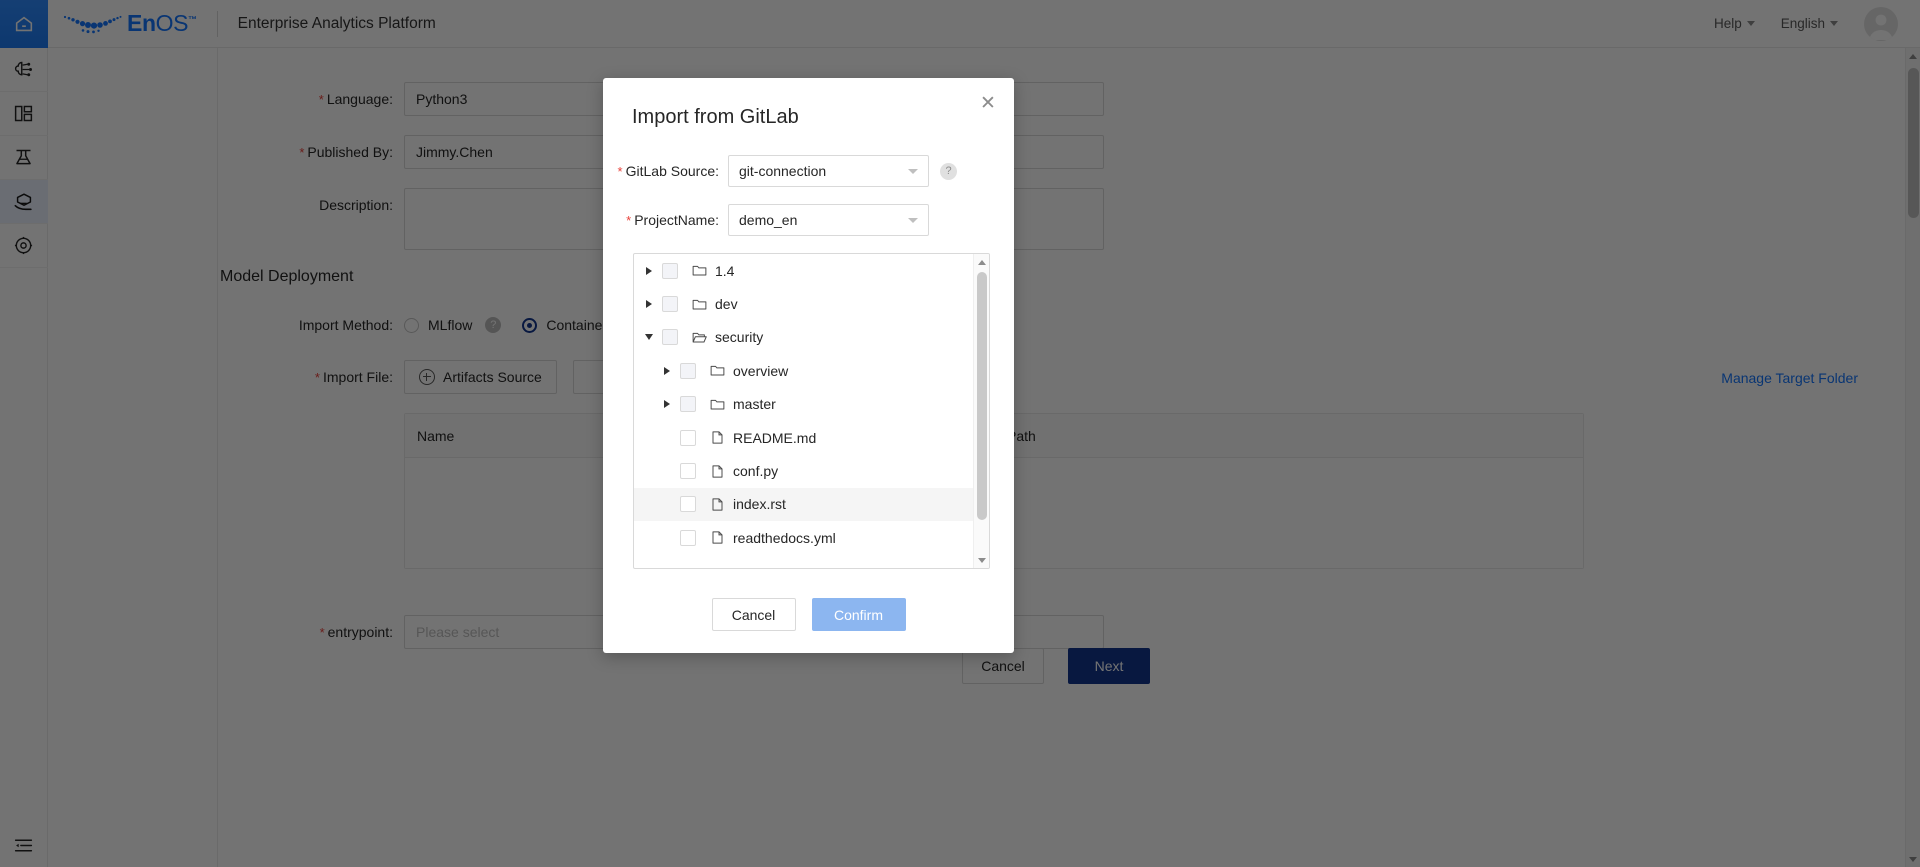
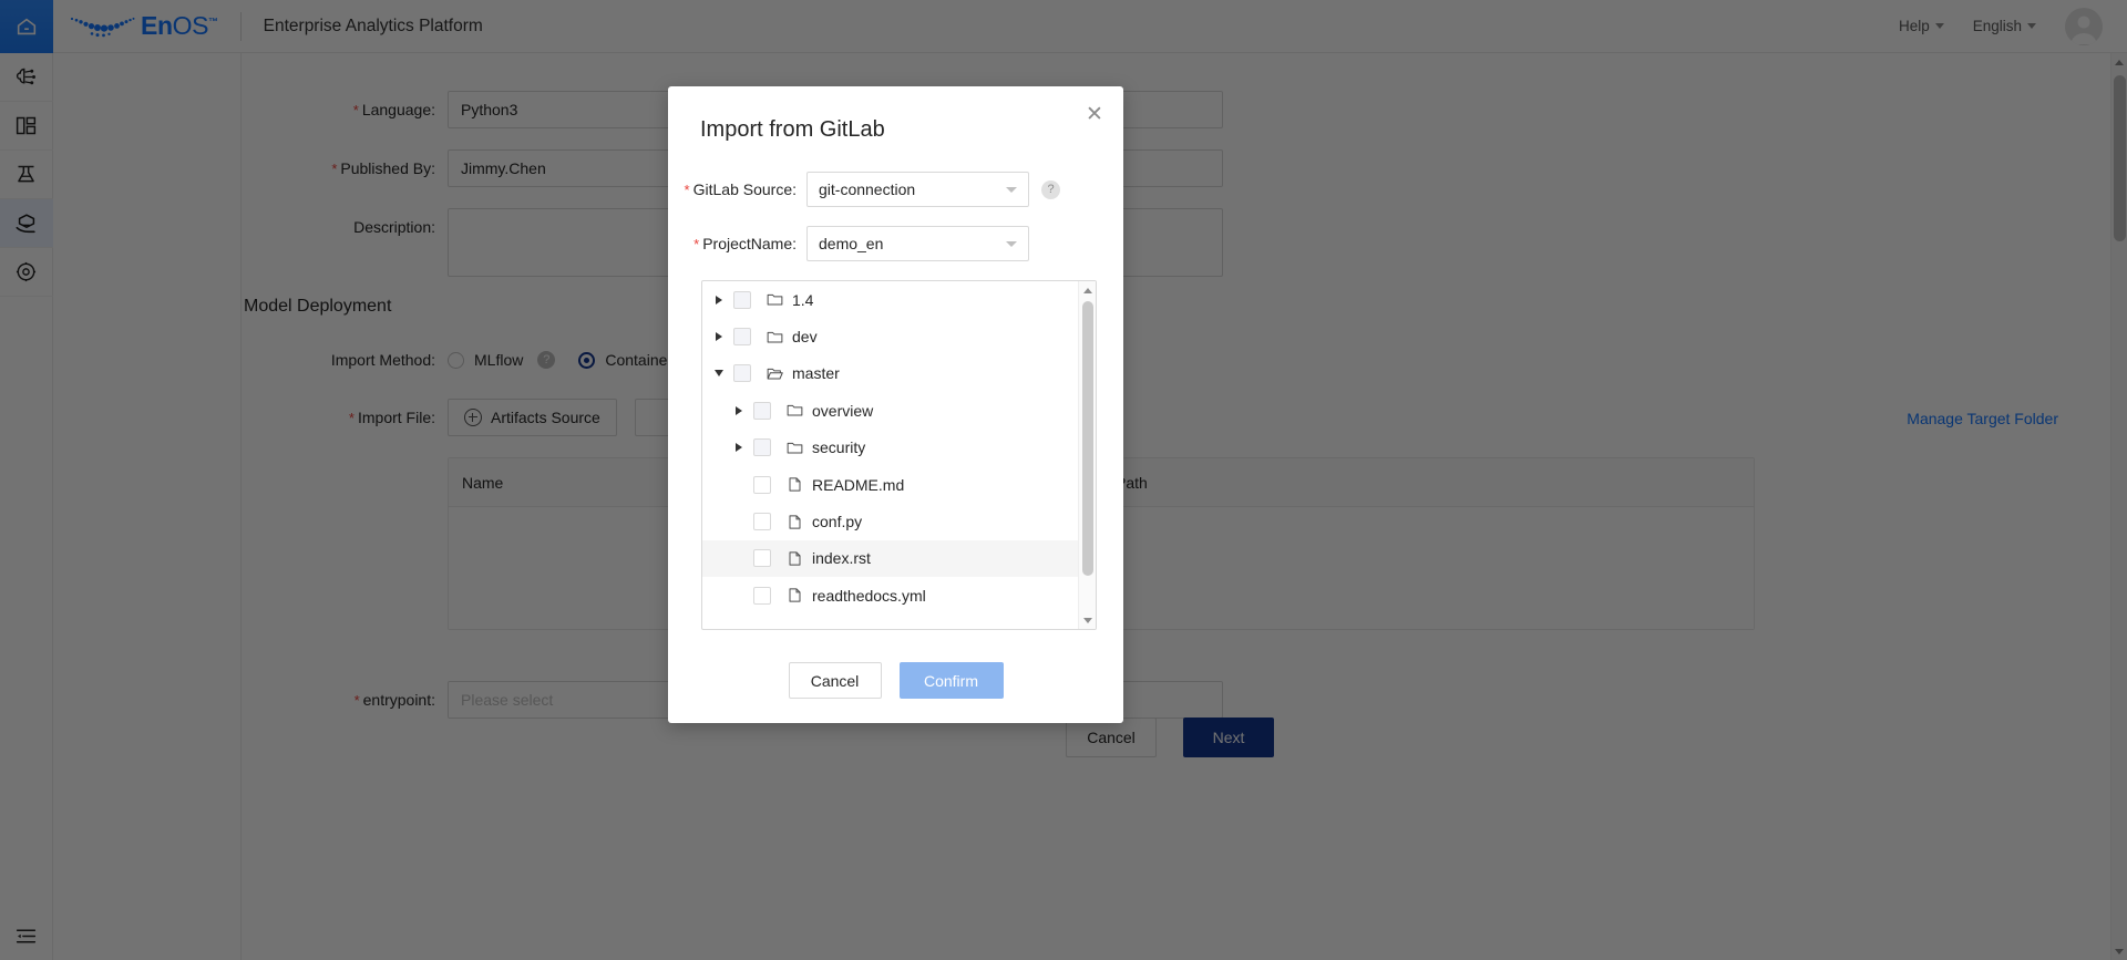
  EnOS™
  Enterprise Analytics Platform
  Help
  English
  * Language:
  Python3
  * Published By:
  Jimmy.Chen
  Description:
  Model Deployment
  Import Method:
  MLflow
  ?
  Containe
  * Import File:
  Artifacts Source
  Manage Target Folder
  Name
  ath
  * entrypoint:
  Please select
  Cancel
  Next
  ✕
  Import from GitLab
  * GitLab Source:
  git-connection
  ?
  * ProjectName:
  demo_en
  1.4
  dev
- security
+ master
  overview
- master
+ security
  README.md
  conf.py
  index.rst
  readthedocs.yml
  Cancel
  Confirm
